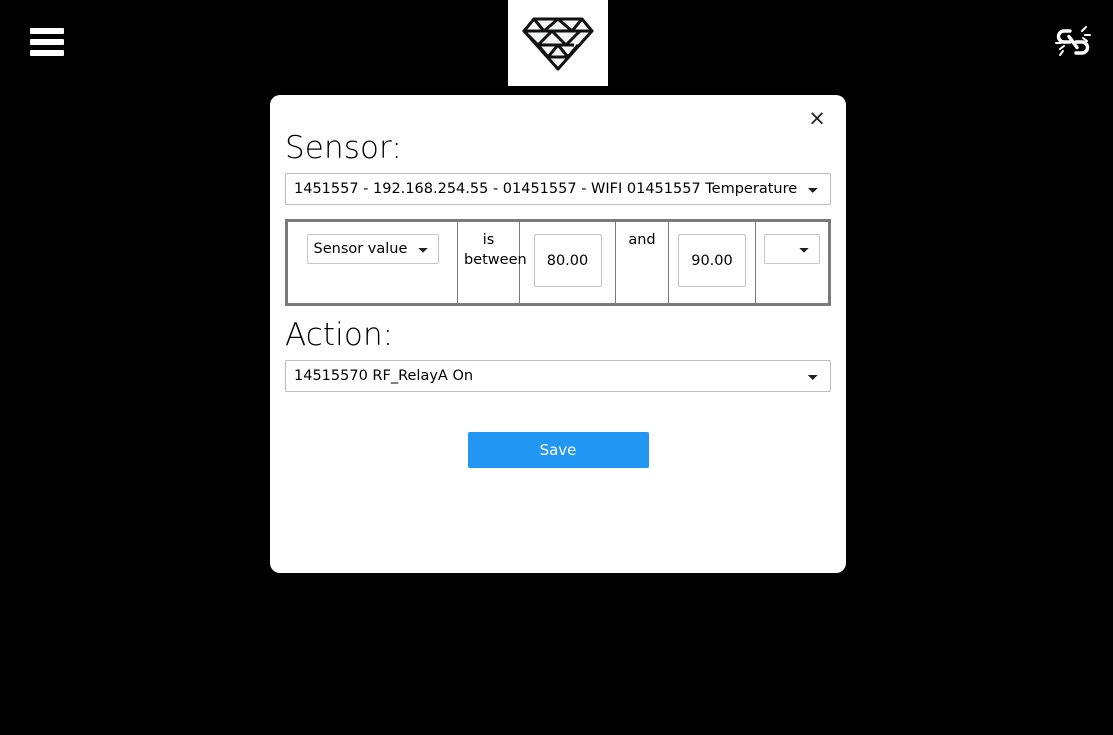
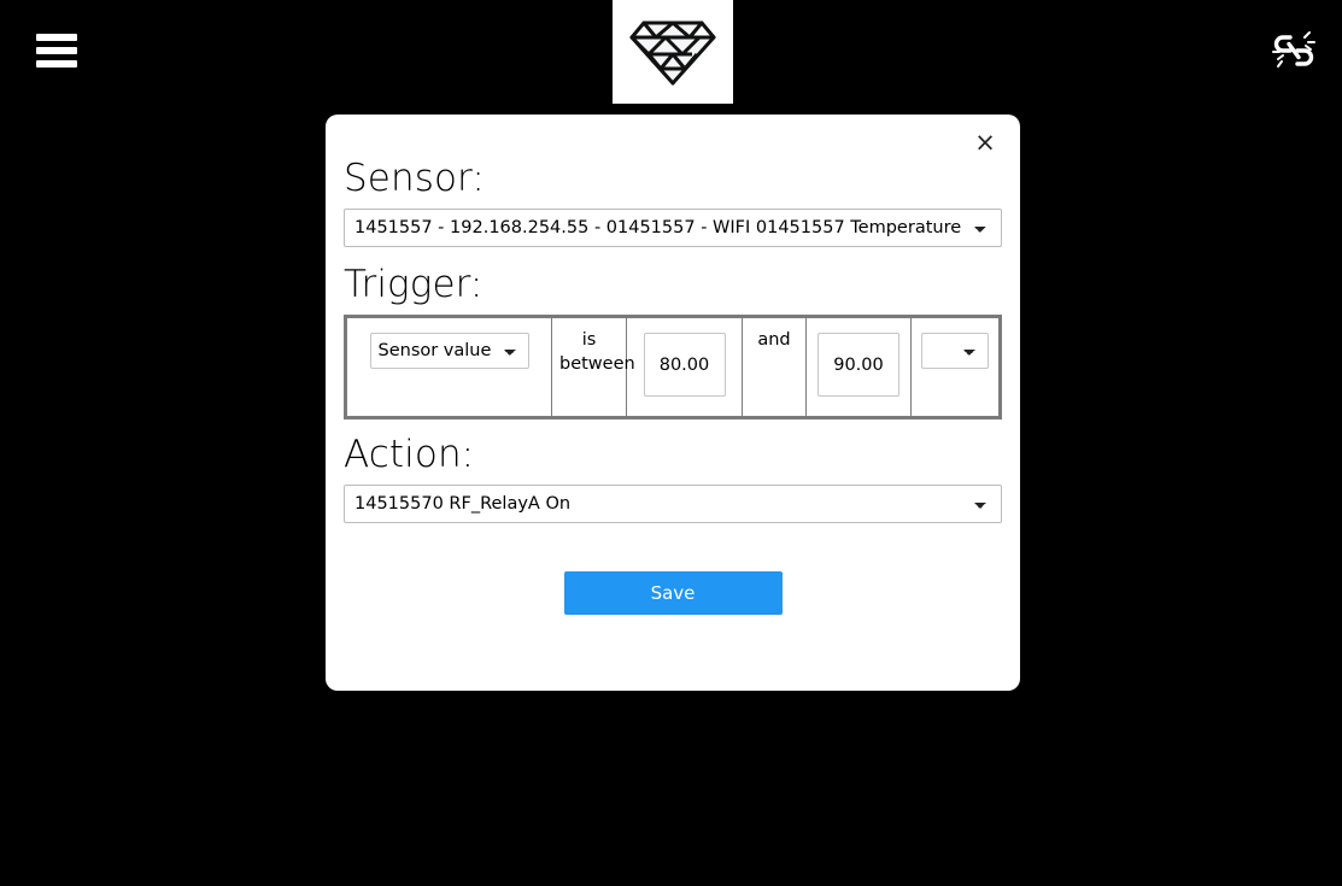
  ×
  Sensor:
  1451557 - 192.168.254.55 - 01451557 - WIFI 01451557 Temperature
+ Trigger:
  Sensor value	is between	80.00	and	90.00
  Action:
  14515570 RF_RelayA On
  Save
